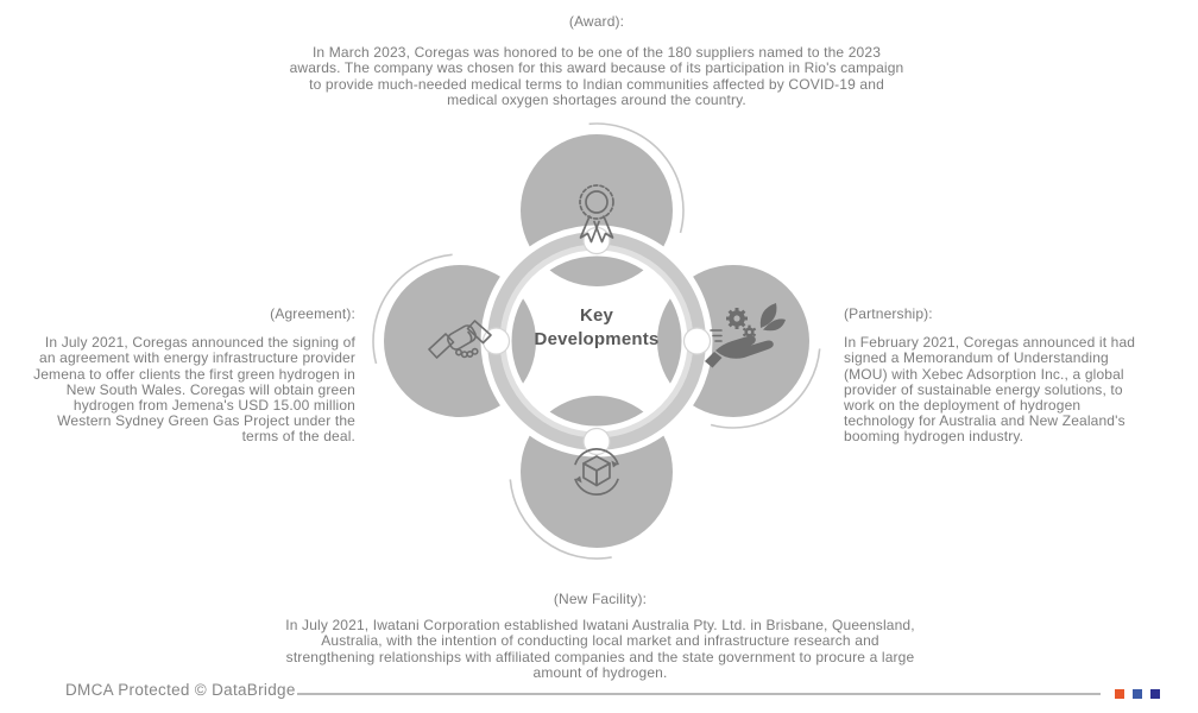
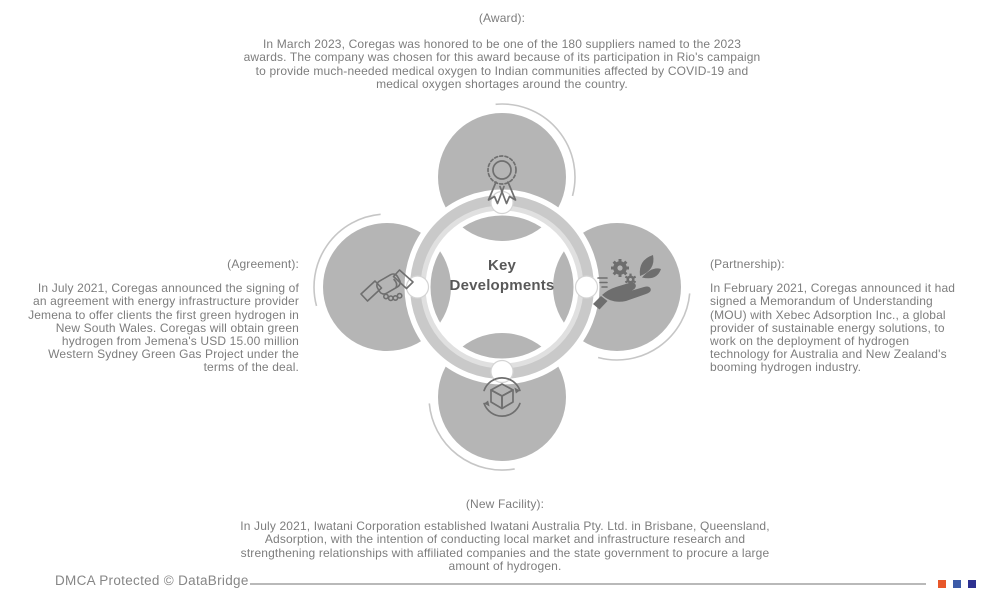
  (Award):
- In March 2023, Coregas was honored to be one of the 180 suppliers named to the 2023 awards. The company was chosen for this award because of its participation in Rio's campaign to provide much-needed medical terms to Indian communities affected by COVID-19 and medical oxygen shortages around the country.
+ In March 2023, Coregas was honored to be one of the 180 suppliers named to the 2023 awards. The company was chosen for this award because of its participation in Rio's campaign to provide much-needed medical oxygen to Indian communities affected by COVID-19 and medical oxygen shortages around the country.
  (Agreement):
  In July 2021, Coregas announced the signing of an agreement with energy infrastructure provider Jemena to offer clients the first green hydrogen in New South Wales. Coregas will obtain green hydrogen from Jemena's USD 15.00 million Western Sydney Green Gas Project under the terms of the deal.
  (Partnership):
  In February 2021, Coregas announced it had signed a Memorandum of Understanding (MOU) with Xebec Adsorption Inc., a global provider of sustainable energy solutions, to work on the deployment of hydrogen technology for Australia and New Zealand's booming hydrogen industry.
  (New Facility):
- In July 2021, Iwatani Corporation established Iwatani Australia Pty. Ltd. in Brisbane, Queensland, Australia, with the intention of conducting local market and infrastructure research and strengthening relationships with affiliated companies and the state government to procure a large amount of hydrogen.
+ In July 2021, Iwatani Corporation established Iwatani Australia Pty. Ltd. in Brisbane, Queensland, Adsorption, with the intention of conducting local market and infrastructure research and strengthening relationships with affiliated companies and the state government to procure a large amount of hydrogen.
  Key Developments
  DMCA Protected © DataBridge
